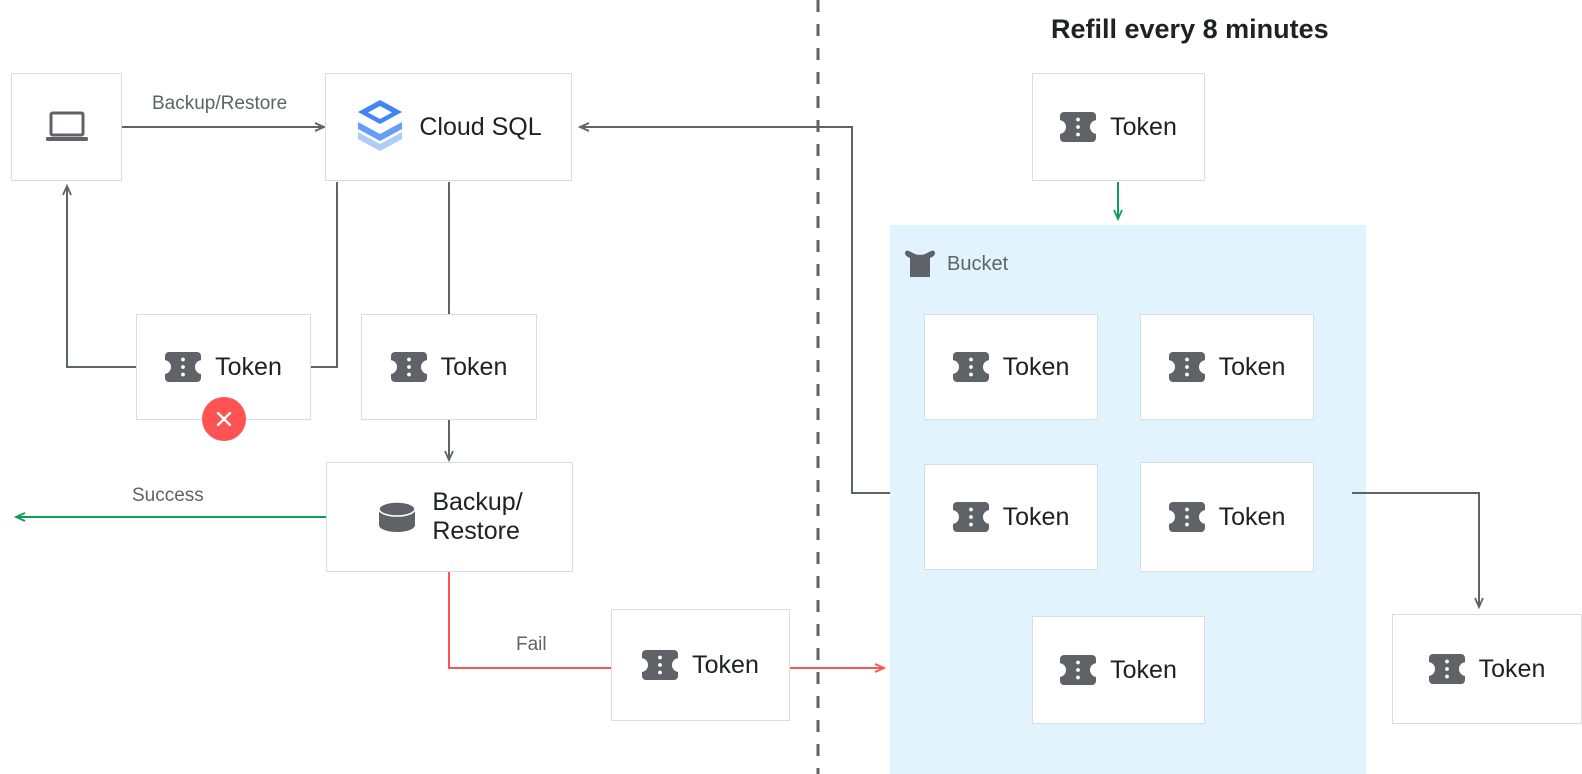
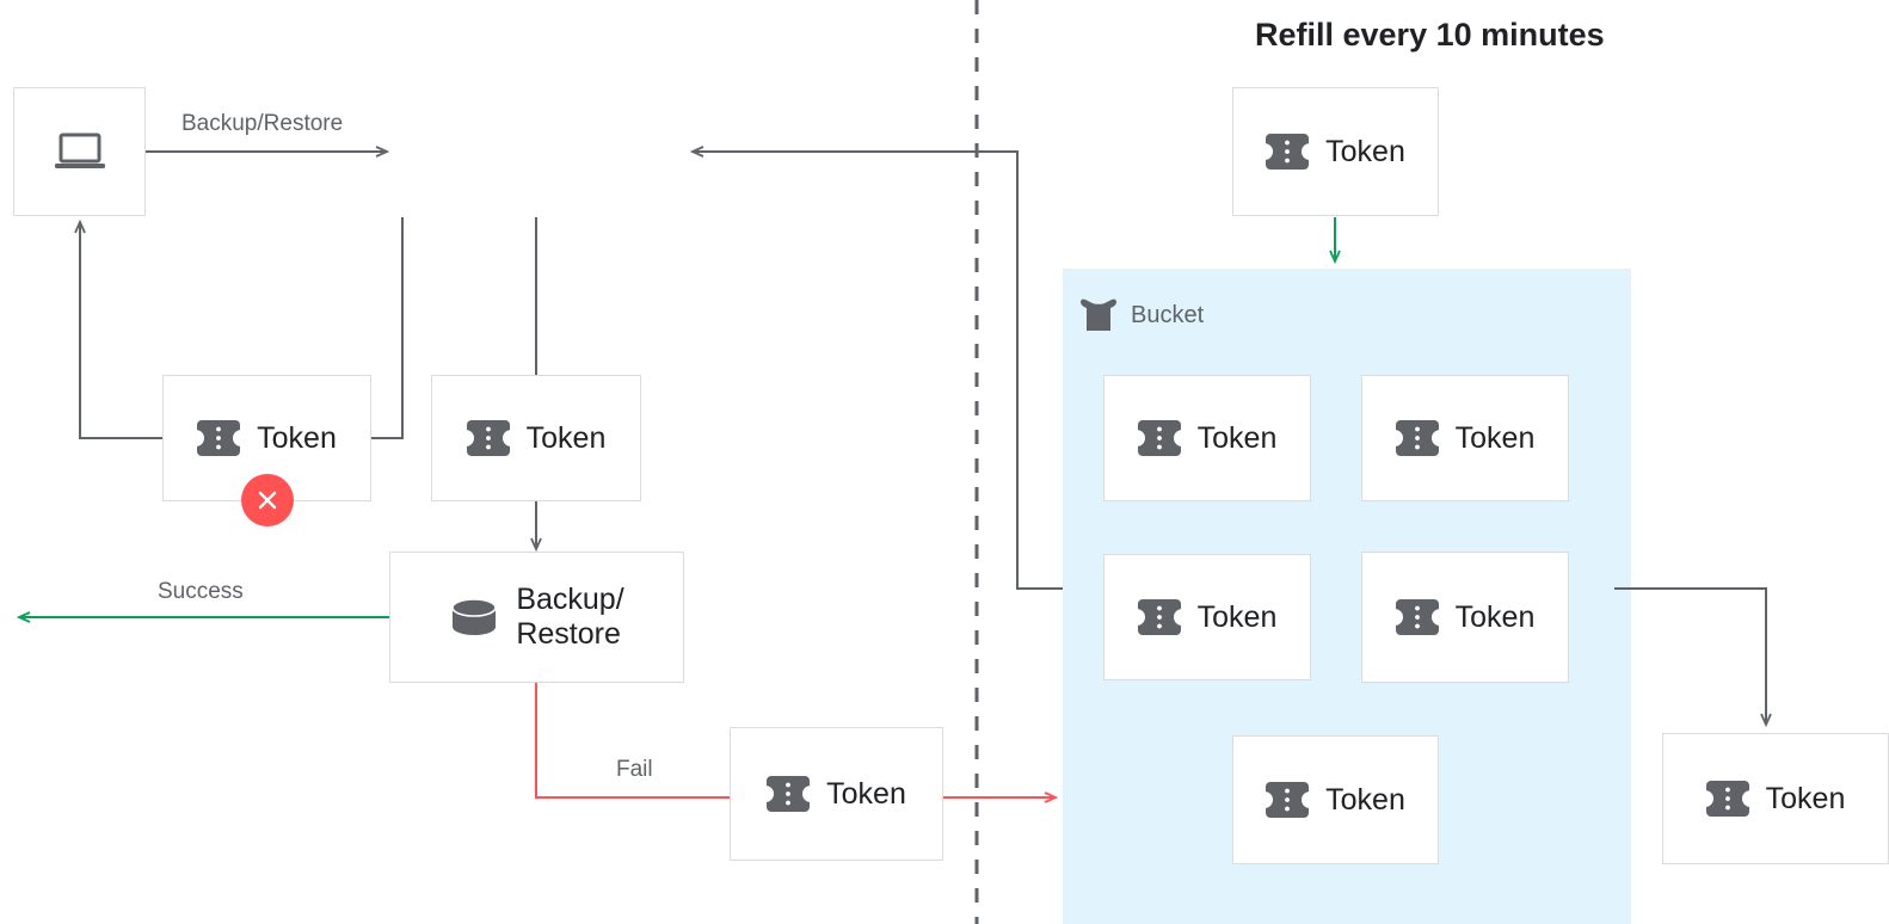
- Refill every 8 minutes
+ Refill every 10 minutes
  Bucket
- Cloud SQL
  Token
  Token
  Backup/
  Restore
  Token
  Token
  Token
  Token
  Token
  Token
  Token
  Token
  Backup/Restore
  Success
  Fail
